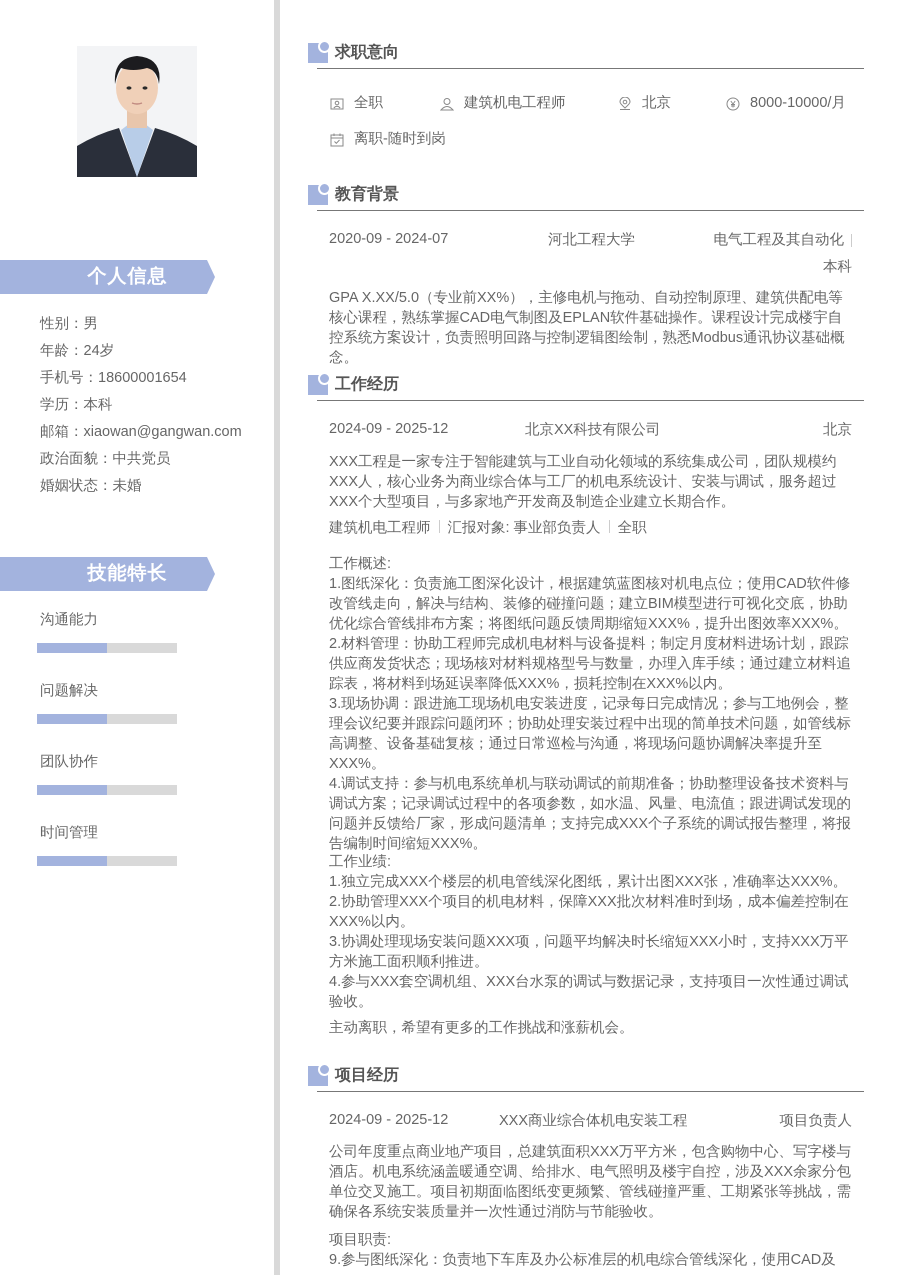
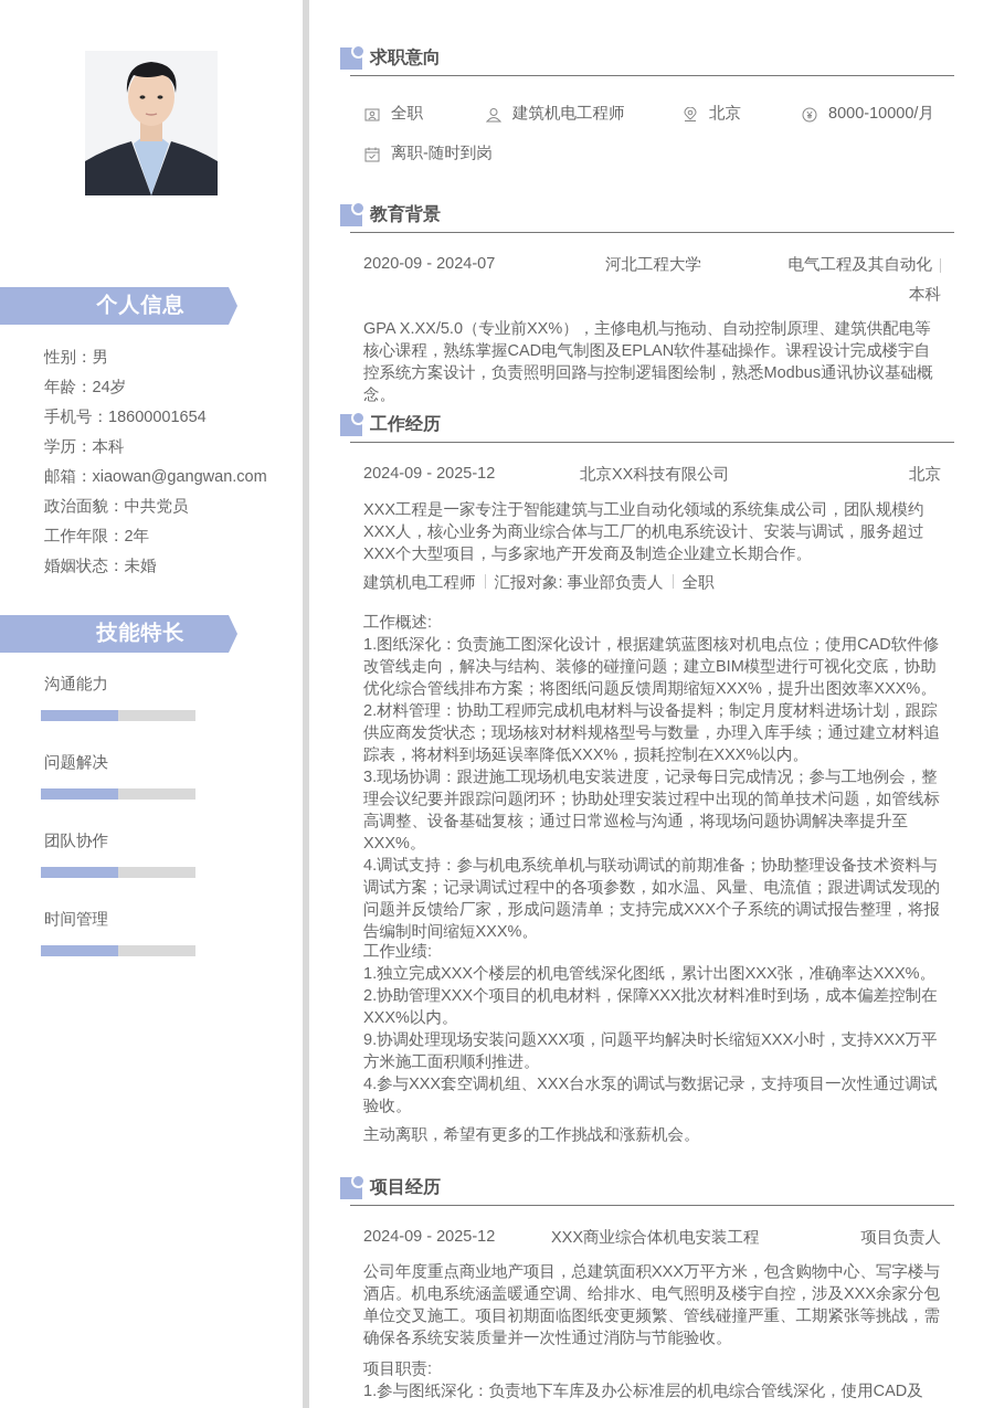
  个人信息
  性别：男
  年龄：24岁
  手机号：18600001654
  学历：本科
  邮箱：xiaowan@gangwan.com
  政治面貌：中共党员
+ 工作年限：2年
  婚姻状态：未婚
  技能特长
  沟通能力
  问题解决
  团队协作
  时间管理
  求职意向
  全职
  建筑机电工程师
  北京
  8000-10000/月
  离职-随时到岗
  教育背景
  2020-09 - 2024-07
  河北工程大学
  电气工程及其自动化
  本科
  GPA X.XX/5.0（专业前XX%），主修电机与拖动、自动控制原理、建筑供配电等核心课程，熟练掌握CAD电气制图及EPLAN软件基础操作。课程设计完成楼宇自控系统方案设计，负责照明回路与控制逻辑图绘制，熟悉Modbus通讯协议基础概念。
  工作经历
  2024-09 - 2025-12
  北京XX科技有限公司
  北京
  XXX工程是一家专注于智能建筑与工业自动化领域的系统集成公司，团队规模约XXX人，核心业务为商业综合体与工厂的机电系统设计、安装与调试，服务超过XXX个大型项目，与多家地产开发商及制造企业建立长期合作。
  建筑机电工程师 汇报对象: 事业部负责人 全职
  工作概述:
  1.图纸深化：负责施工图深化设计，根据建筑蓝图核对机电点位；使用CAD软件修改管线走向，解决与结构、装修的碰撞问题；建立BIM模型进行可视化交底，协助优化综合管线排布方案；将图纸问题反馈周期缩短XXX%，提升出图效率XXX%。
  2.材料管理：协助工程师完成机电材料与设备提料；制定月度材料进场计划，跟踪供应商发货状态；现场核对材料规格型号与数量，办理入库手续；通过建立材料追踪表，将材料到场延误率降低XXX%，损耗控制在XXX%以内。
  3.现场协调：跟进施工现场机电安装进度，记录每日完成情况；参与工地例会，整理会议纪要并跟踪问题闭环；协助处理安装过程中出现的简单技术问题，如管线标高调整、设备基础复核；通过日常巡检与沟通，将现场问题协调解决率提升至XXX%。
  4.调试支持：参与机电系统单机与联动调试的前期准备；协助整理设备技术资料与调试方案；记录调试过程中的各项参数，如水温、风量、电流值；跟进调试发现的问题并反馈给厂家，形成问题清单；支持完成XXX个子系统的调试报告整理，将报告编制时间缩短XXX%。
  工作业绩:
  1.独立完成XXX个楼层的机电管线深化图纸，累计出图XXX张，准确率达XXX%。
  2.协助管理XXX个项目的机电材料，保障XXX批次材料准时到场，成本偏差控制在XXX%以内。
- 3.协调处理现场安装问题XXX项，问题平均解决时长缩短XXX小时，支持XXX万平方米施工面积顺利推进。
+ 9.协调处理现场安装问题XXX项，问题平均解决时长缩短XXX小时，支持XXX万平方米施工面积顺利推进。
  4.参与XXX套空调机组、XXX台水泵的调试与数据记录，支持项目一次性通过调试验收。
  主动离职，希望有更多的工作挑战和涨薪机会。
  项目经历
  2024-09 - 2025-12
  XXX商业综合体机电安装工程
  项目负责人
  公司年度重点商业地产项目，总建筑面积XXX万平方米，包含购物中心、写字楼与酒店。机电系统涵盖暖通空调、给排水、电气照明及楼宇自控，涉及XXX余家分包单位交叉施工。项目初期面临图纸变更频繁、管线碰撞严重、工期紧张等挑战，需确保各系统安装质量并一次性通过消防与节能验收。
  项目职责:
- 9.参与图纸深化：负责地下车库及办公标准层的机电综合管线深化，使用CAD及
+ 1.参与图纸深化：负责地下车库及办公标准层的机电综合管线深化，使用CAD及
